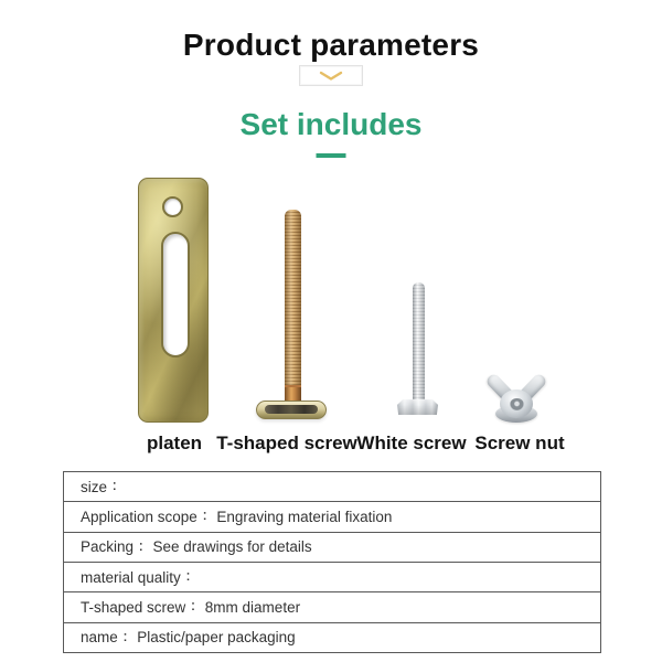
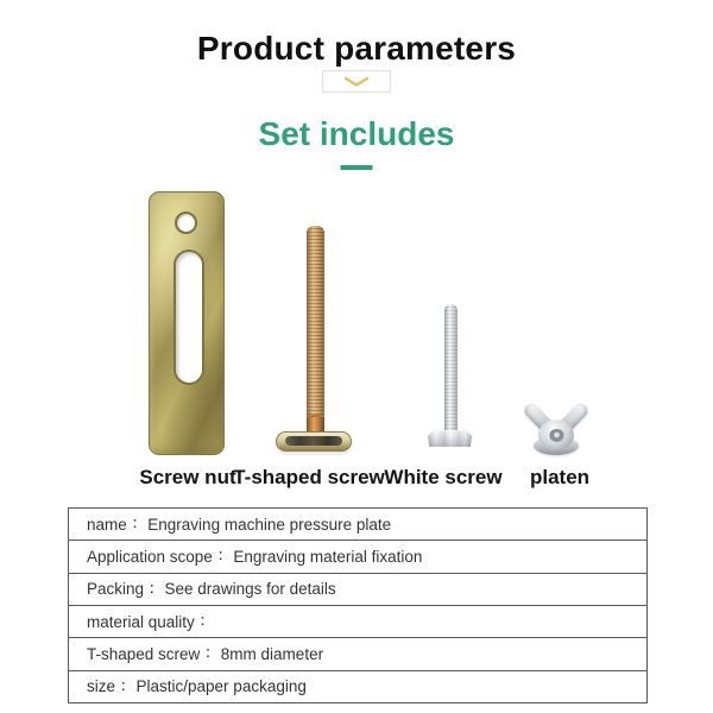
  Product parameters
  Set includes
- platen
+ Screw nut
  T-shaped screw
  White screw
- Screw nut
+ platen
- size
+ name
  ：
+ Engraving machine pressure plate
  Application scope
  ：
  Engraving material fixation
  Packing
  ：
  See drawings for details
  material quality
  ：
  T-shaped screw
  ：
  8mm diameter
- name
+ size
  ：
  Plastic/paper packaging
